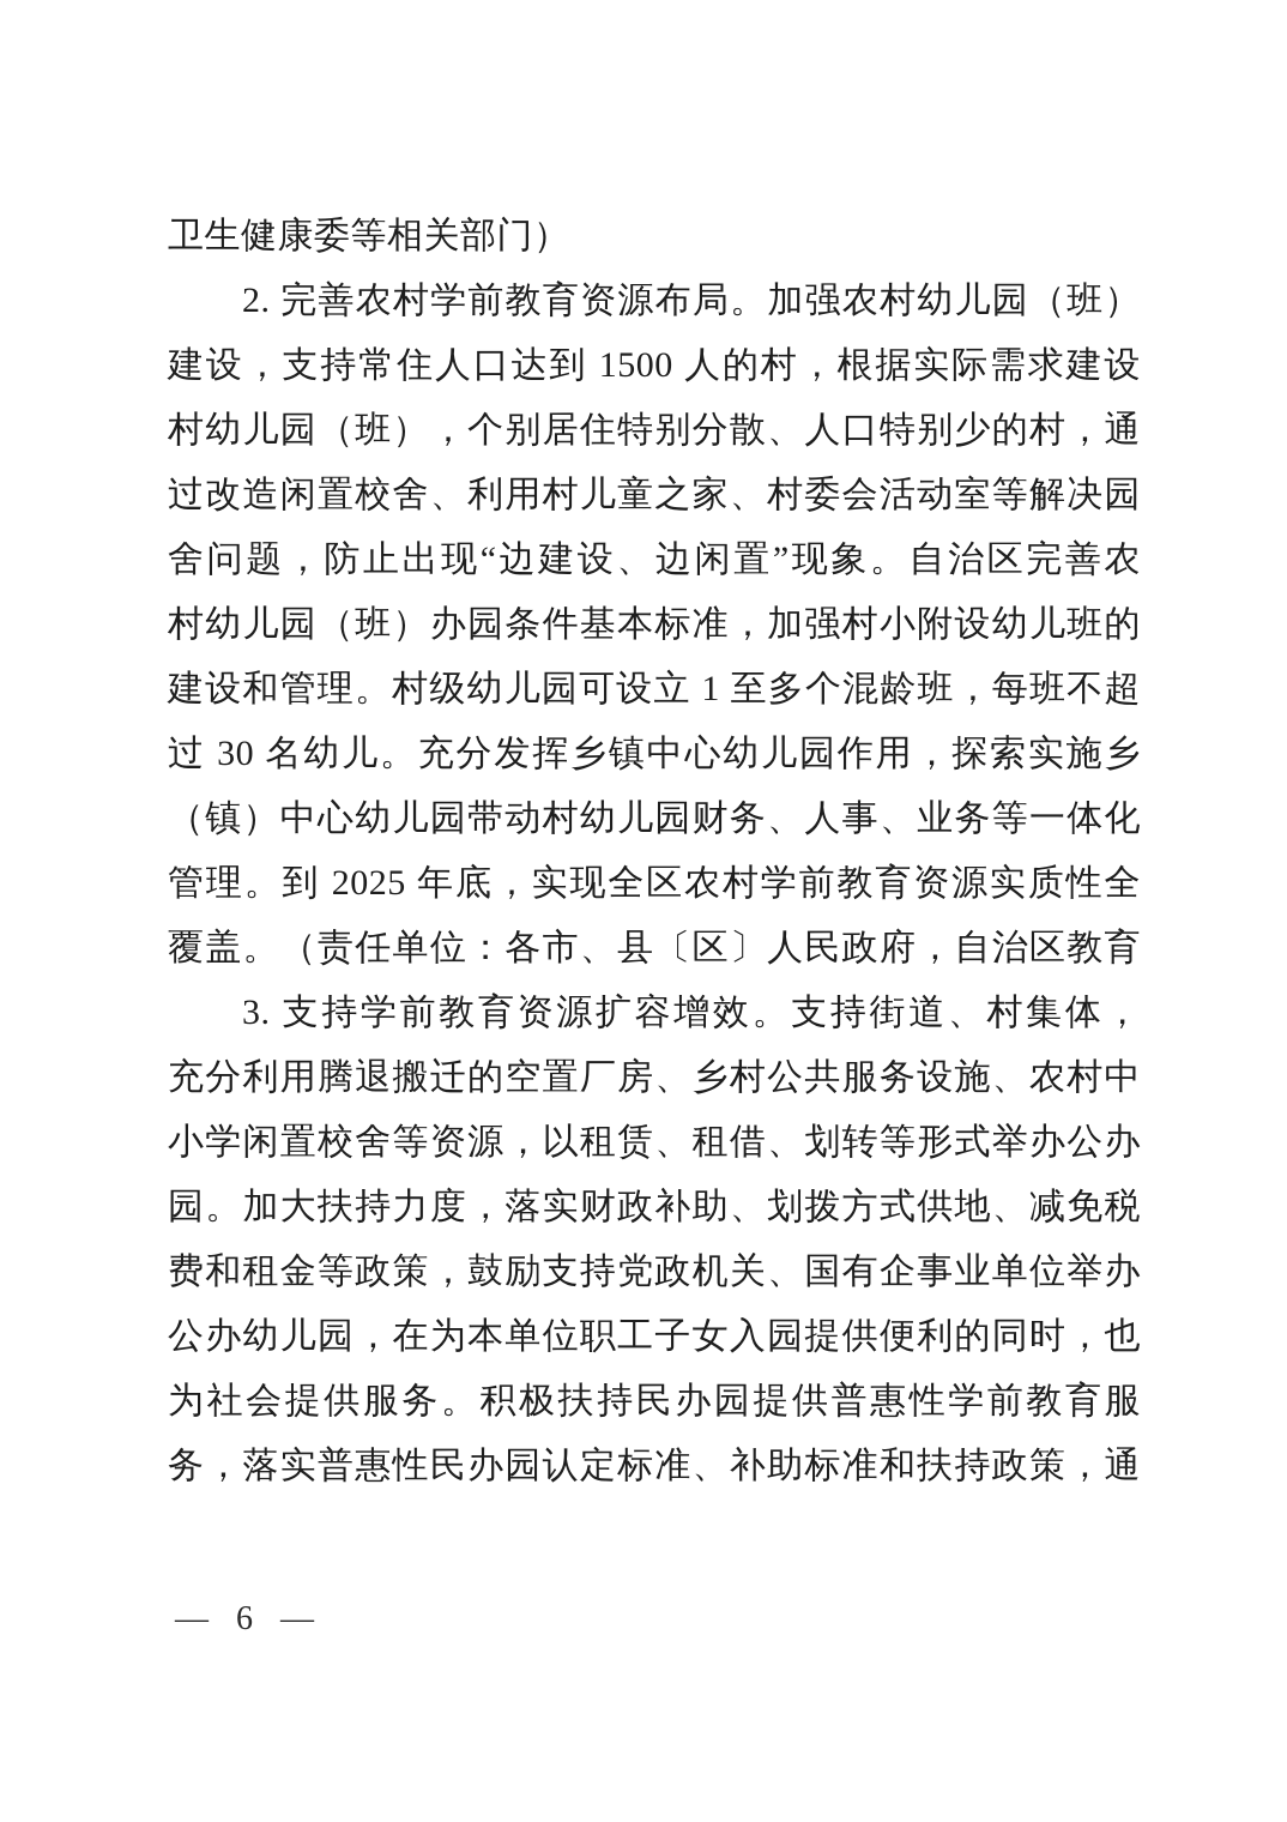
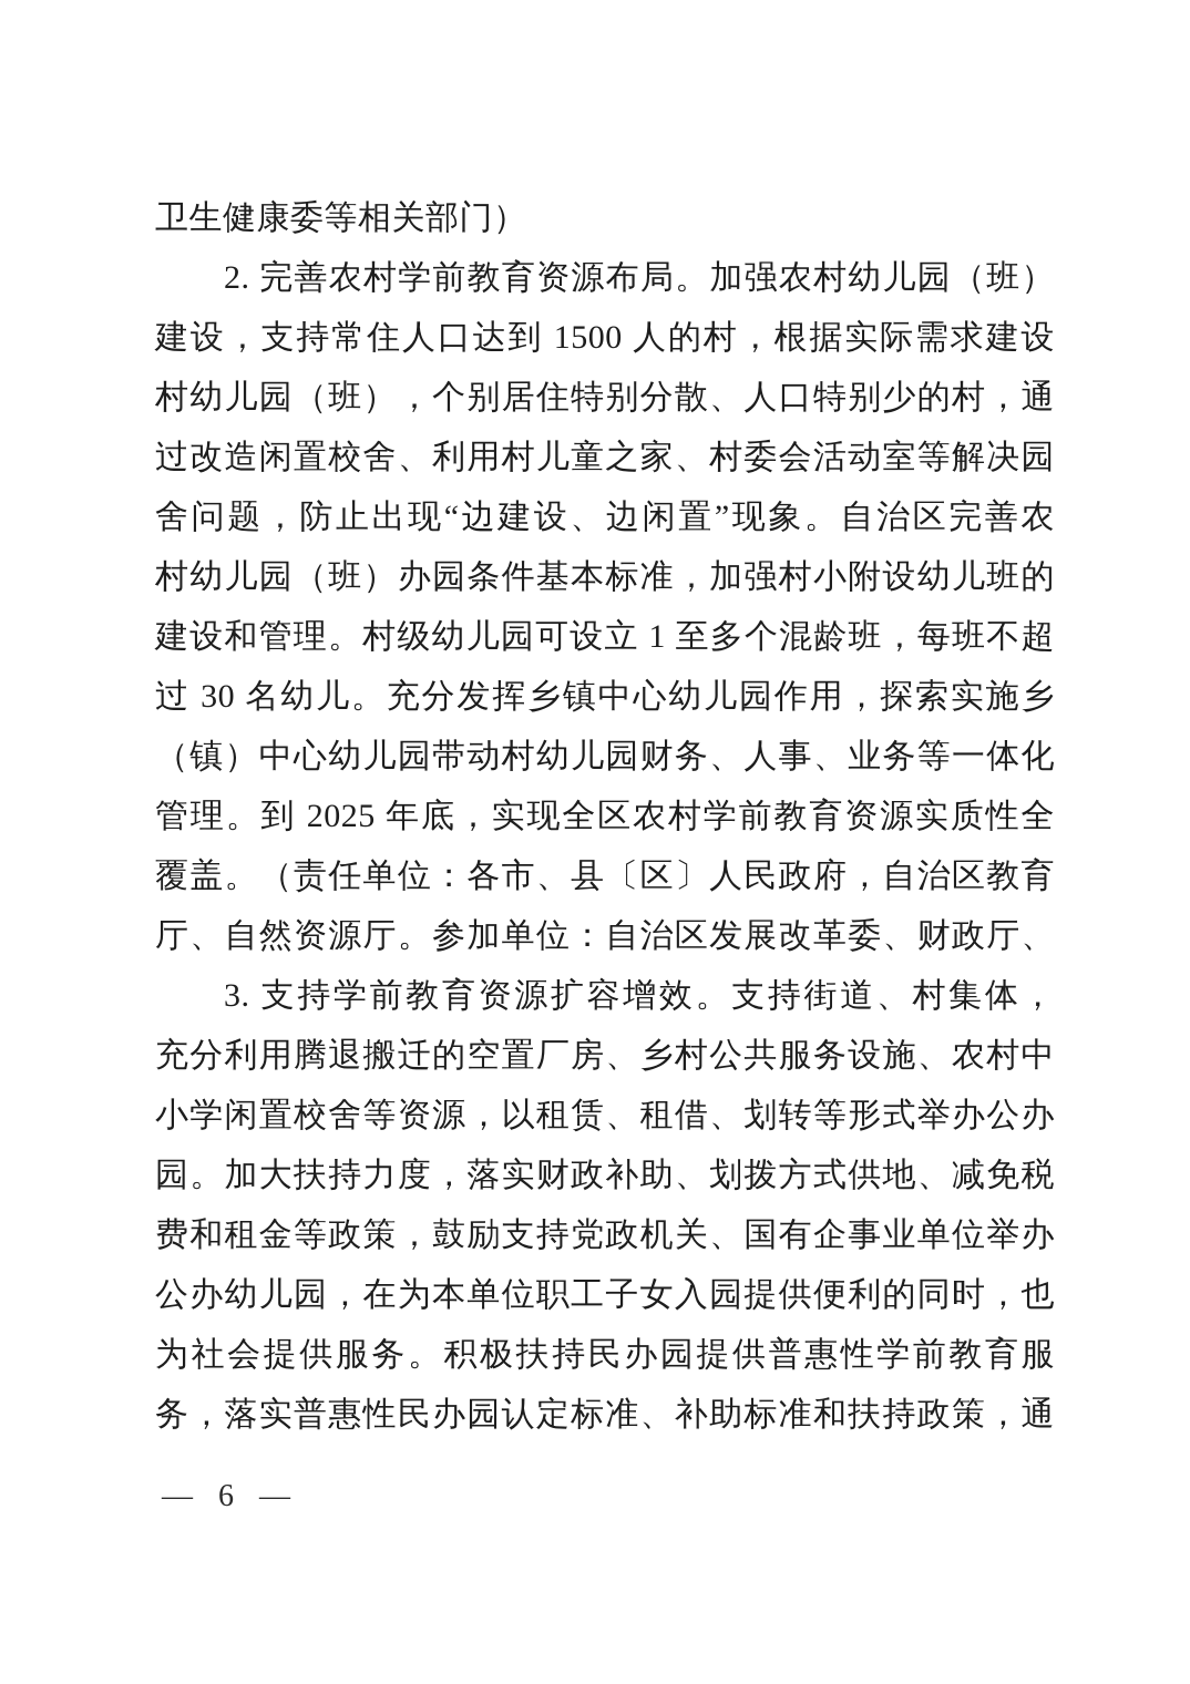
  卫生健康委等相关部门）
  2. 完善农村学前教育资源布局。加强农村幼儿园（班）
  建设，支持常住人口达到 1500 人的村，根据实际需求建设
  村幼儿园（班），个别居住特别分散、人口特别少的村，通
  过改造闲置校舍、利用村儿童之家、村委会活动室等解决园
  舍问题，防止出现“边建设、边闲置”现象。自治区完善农
  村幼儿园（班）办园条件基本标准，加强村小附设幼儿班的
  建设和管理。村级幼儿园可设立 1 至多个混龄班，每班不超
  过 30 名幼儿。充分发挥乡镇中心幼儿园作用，探索实施乡
  （镇）中心幼儿园带动村幼儿园财务、人事、业务等一体化
  管理。到 2025 年底，实现全区农村学前教育资源实质性全
  覆盖。（责任单位：各市、县〔区〕人民政府，自治区教育
+ 厅、自然资源厅。参加单位：自治区发展改革委、财政厅、
  3. 支持学前教育资源扩容增效。支持街道、村集体，
  充分利用腾退搬迁的空置厂房、乡村公共服务设施、农村中
  小学闲置校舍等资源，以租赁、租借、划转等形式举办公办
  园。加大扶持力度，落实财政补助、划拨方式供地、减免税
  费和租金等政策，鼓励支持党政机关、国有企事业单位举办
  公办幼儿园，在为本单位职工子女入园提供便利的同时，也
  为社会提供服务。积极扶持民办园提供普惠性学前教育服
  务，落实普惠性民办园认定标准、补助标准和扶持政策，通
  — 6 —
